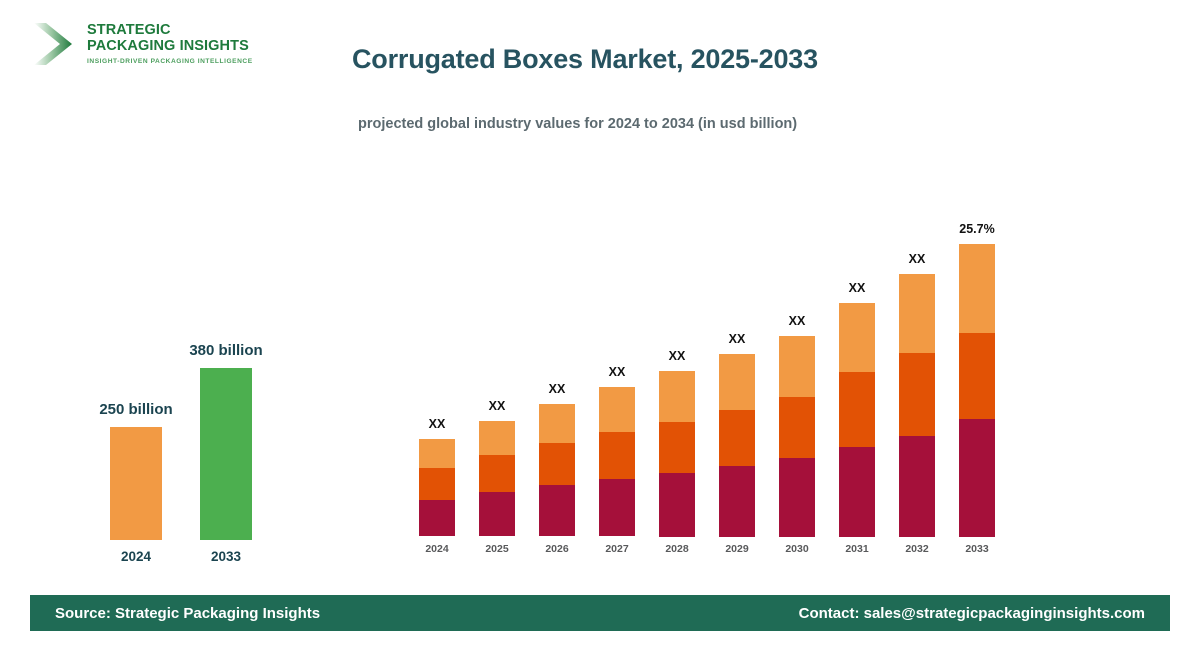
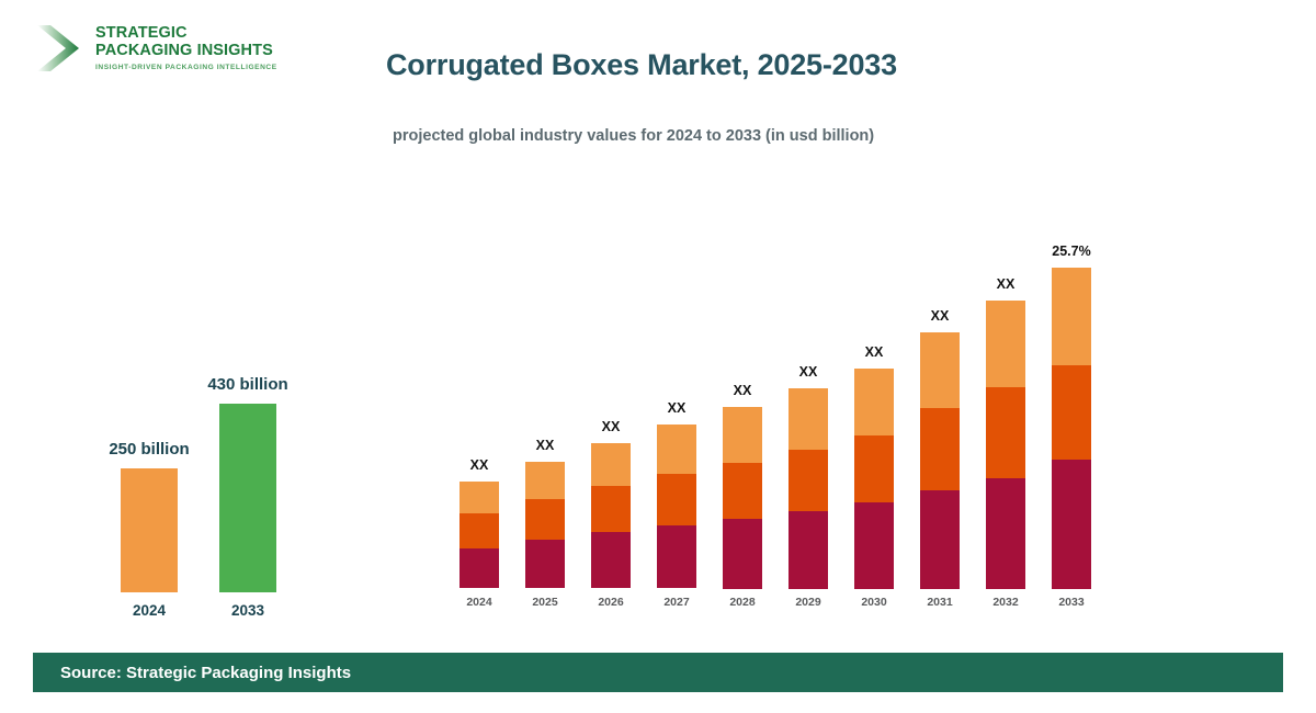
  STRATEGIC
  PACKAGING INSIGHTS
  Corrugated Boxes Market, 2025-2033
- projected global industry values for 2024 to 2034 (in usd billion)
+ projected global industry values for 2024 to 2033 (in usd billion)
  250 billion
  2024
- 380 billion
+ 430 billion
  2033
  XX
  2024
  XX
  2025
  XX
  2026
  XX
  2027
  XX
  2028
  XX
  2029
  XX
  2030
  XX
  2031
  XX
  2032
  25.7%
  2033
  Source: Strategic Packaging Insights
- Contact: sales@strategicpackaginginsights.com
